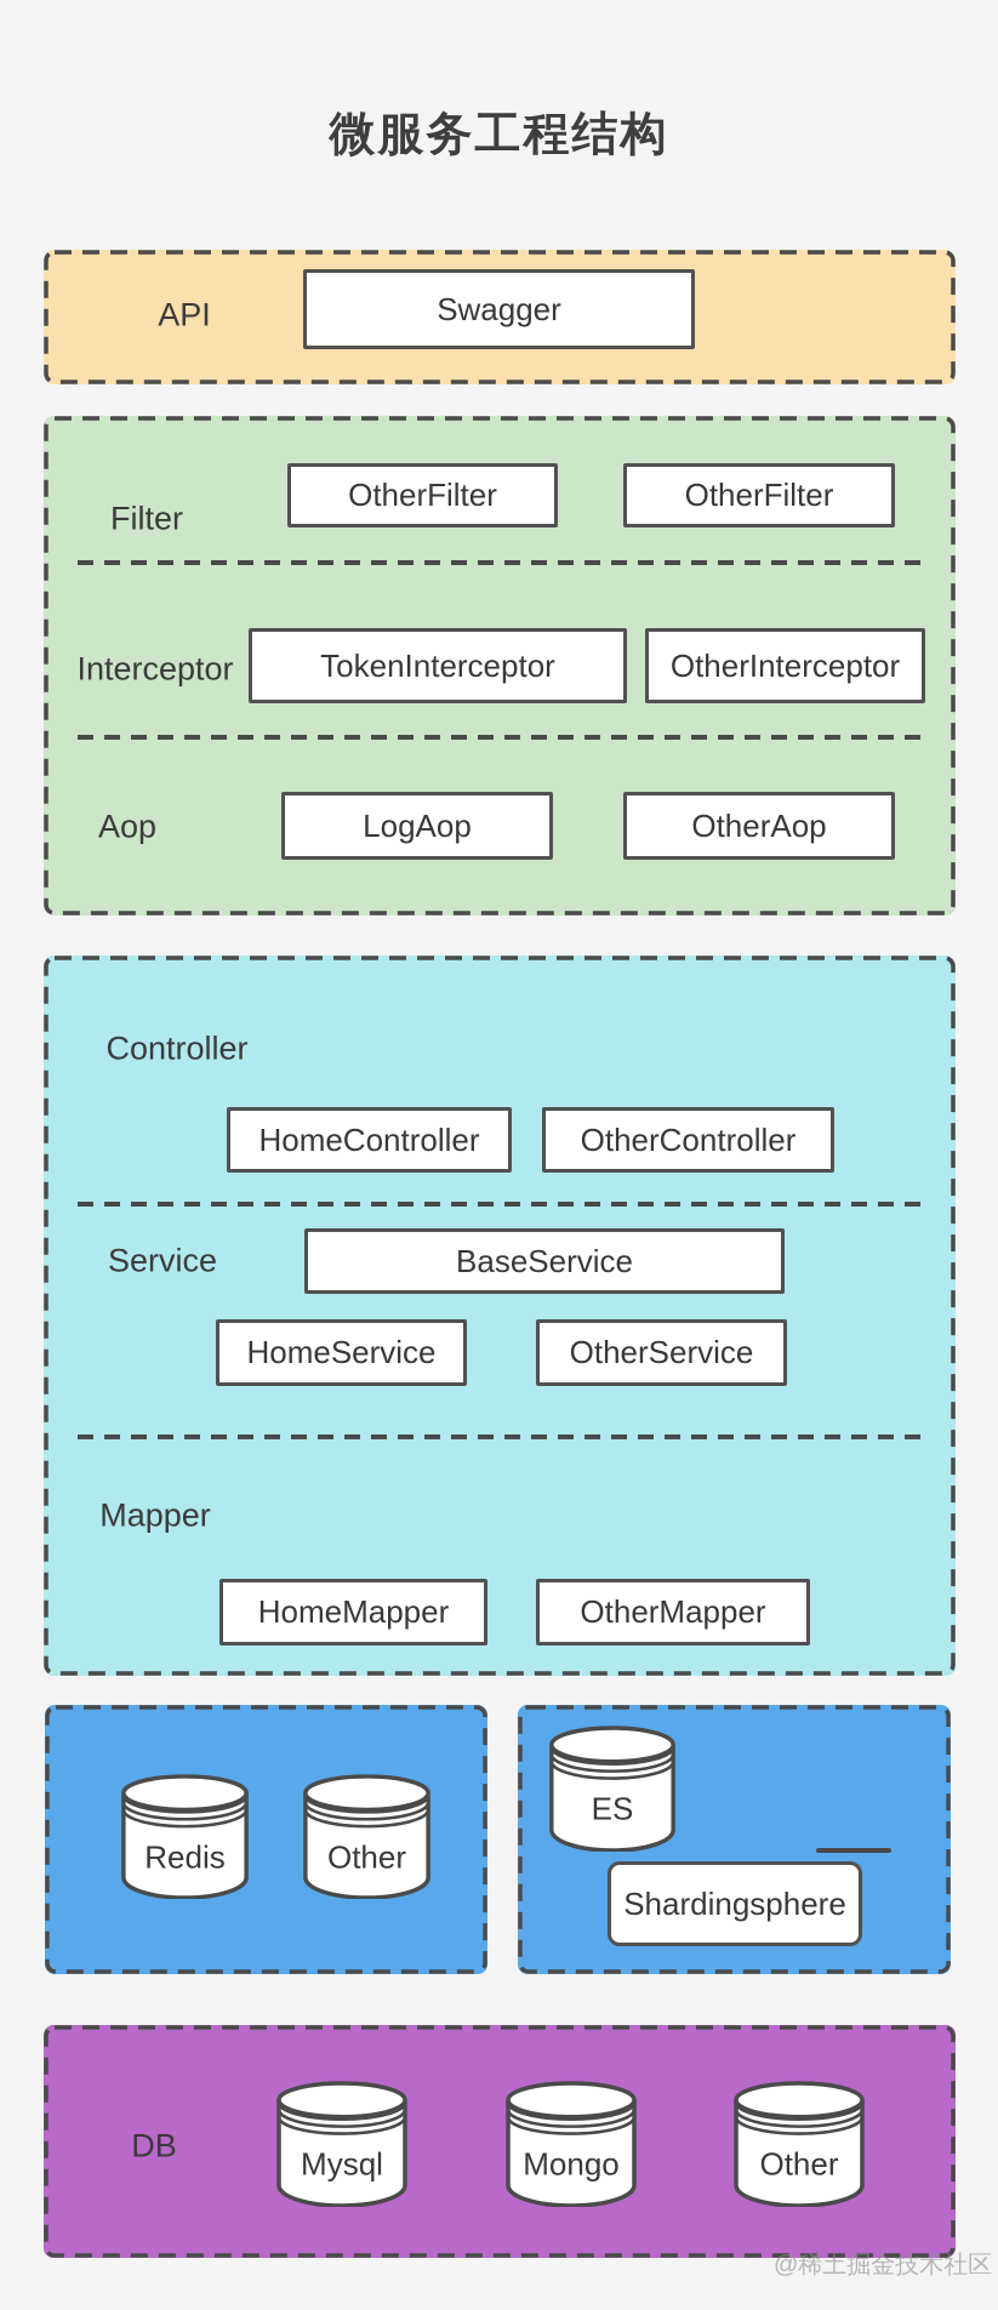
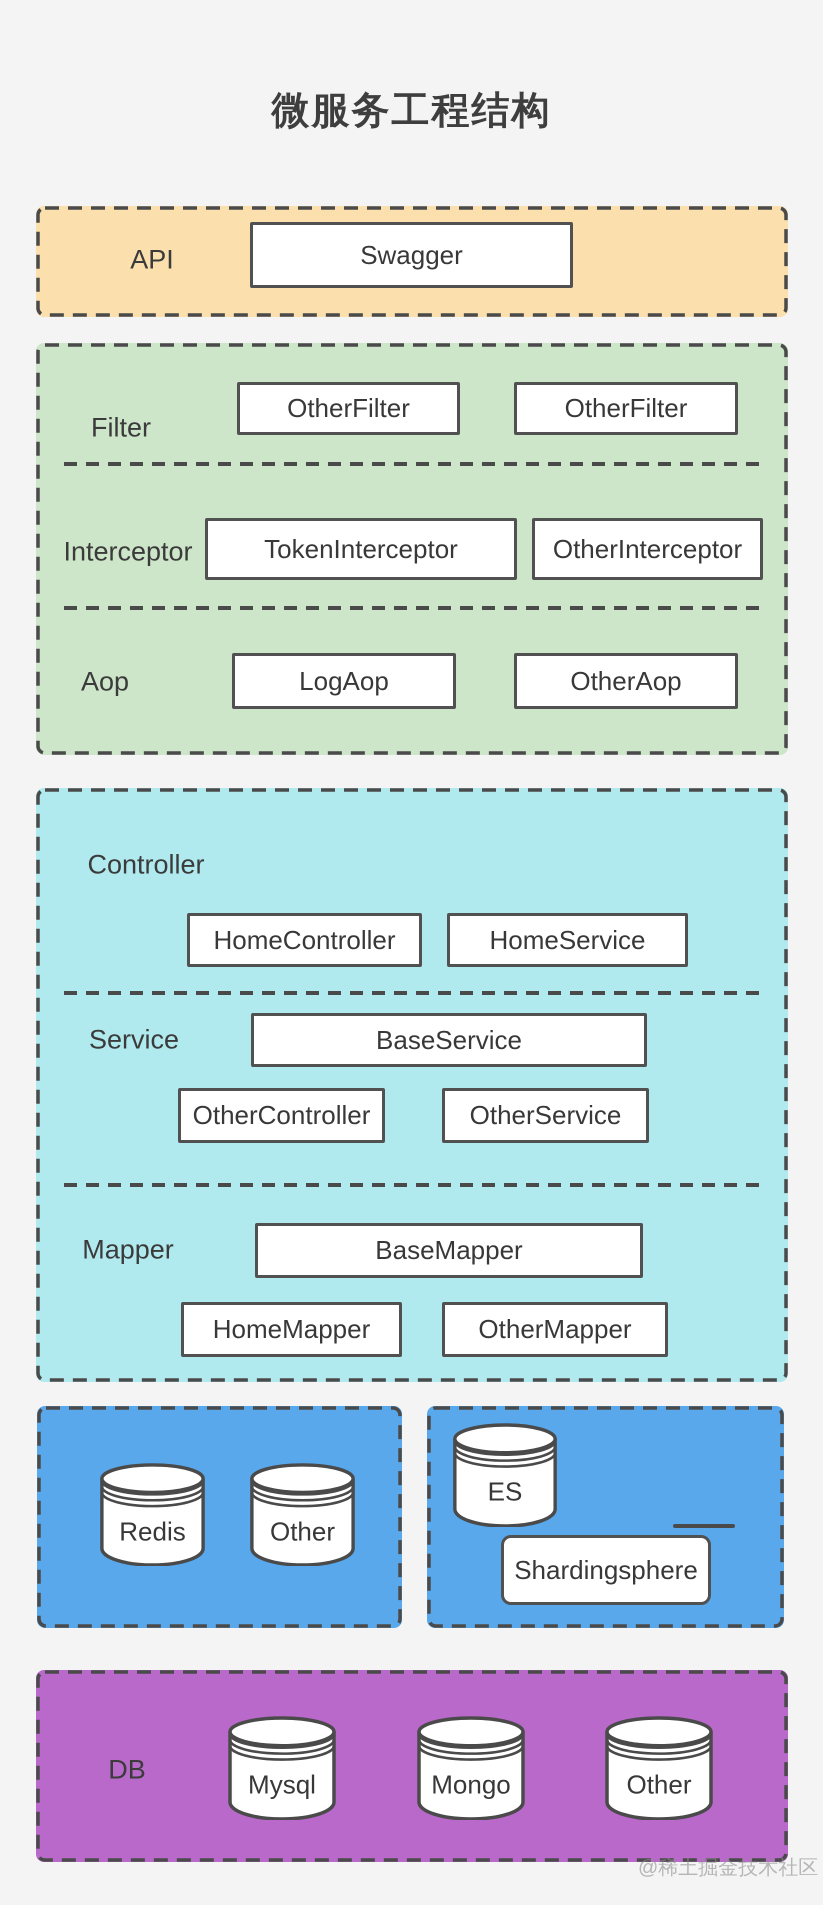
  微服务工程结构
  API
  Swagger
  Filter
  OtherFilter
  OtherFilter
  Interceptor
  TokenInterceptor
  OtherInterceptor
  Aop
  LogAop
  OtherAop
  Controller
  HomeController
- OtherController
+ HomeService
  Service
  BaseService
- HomeService
+ OtherController
  OtherService
  Mapper
+ BaseMapper
  HomeMapper
  OtherMapper
  Redis
  Other
  ES
  Shardingsphere
  DB
  Mysql
  Mongo
  Other
  @稀土掘金技术社区
